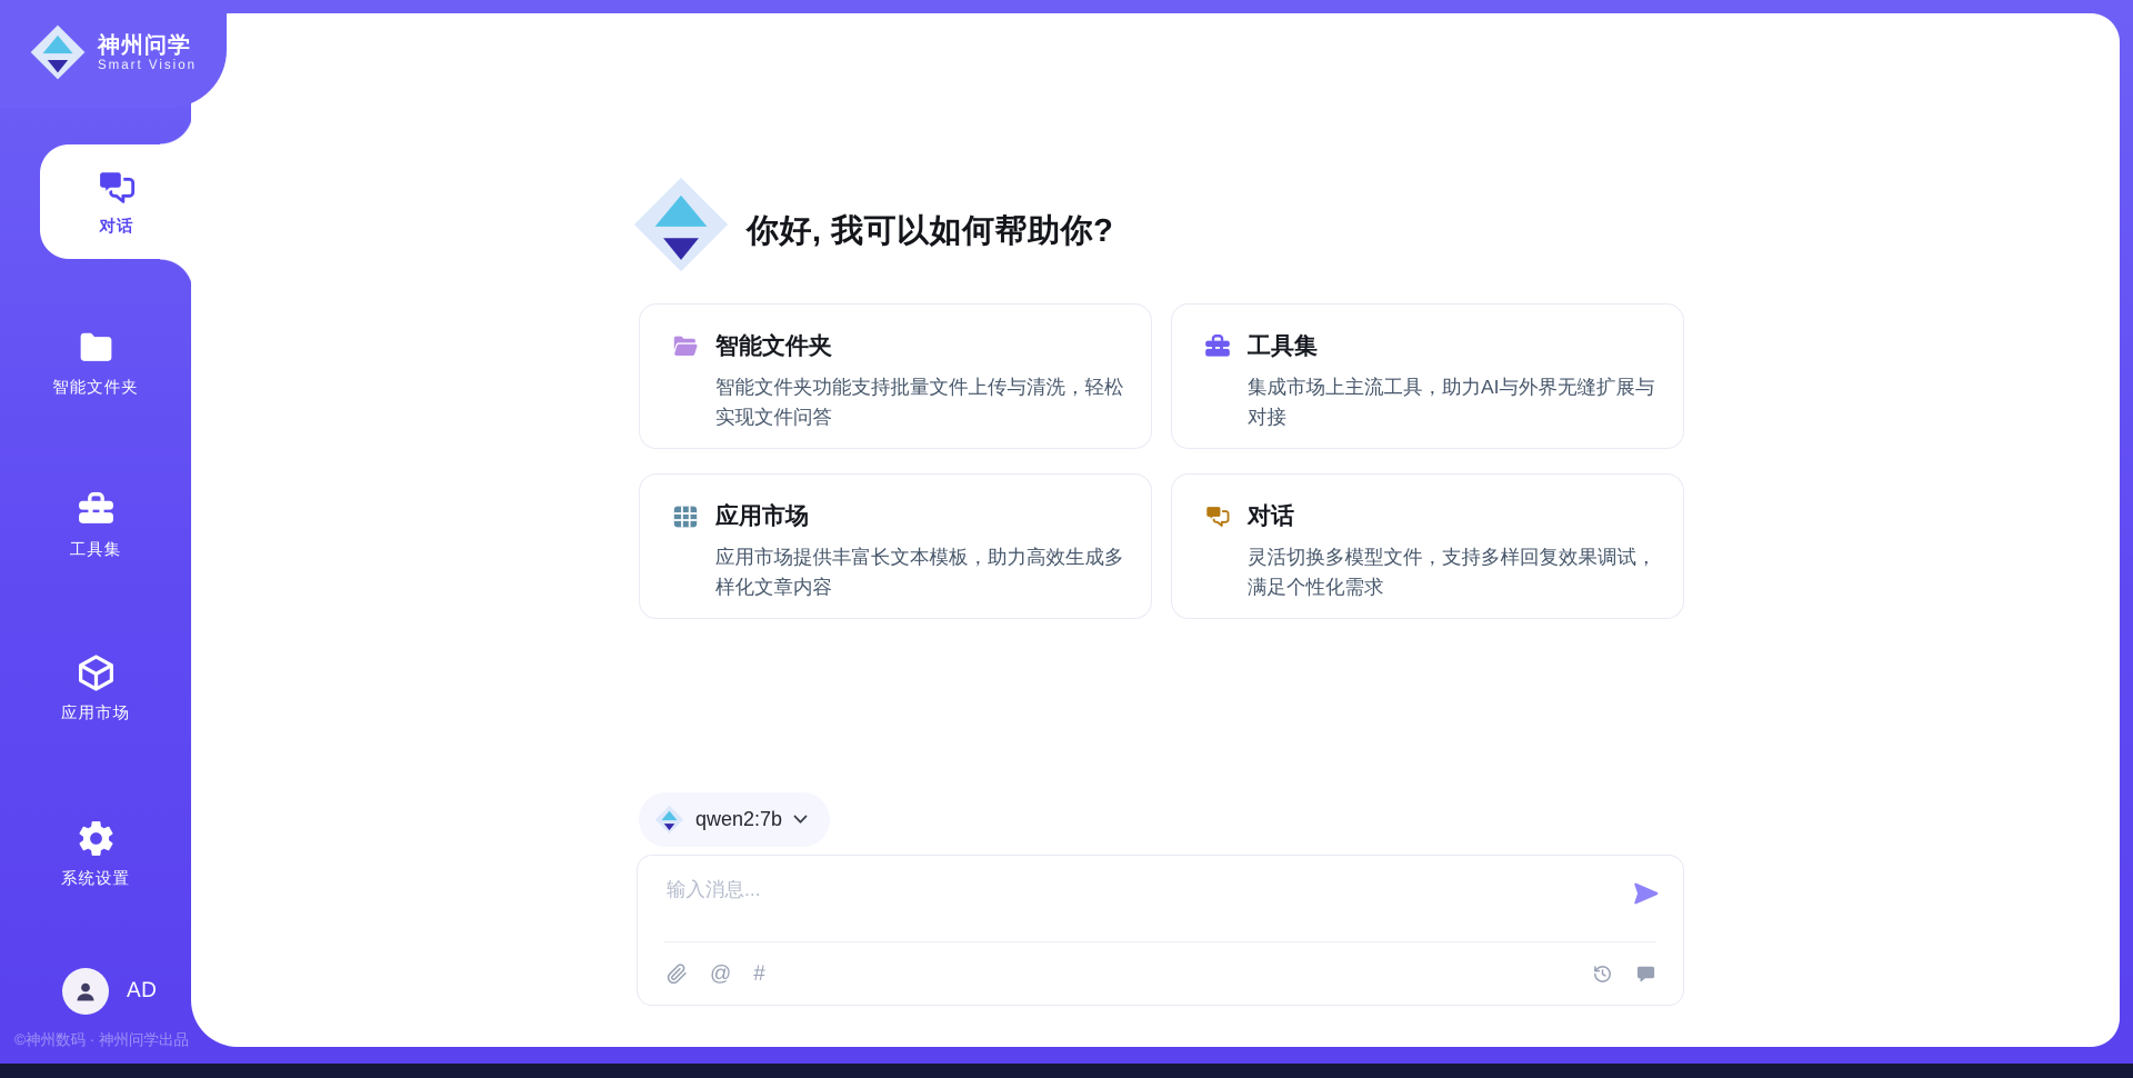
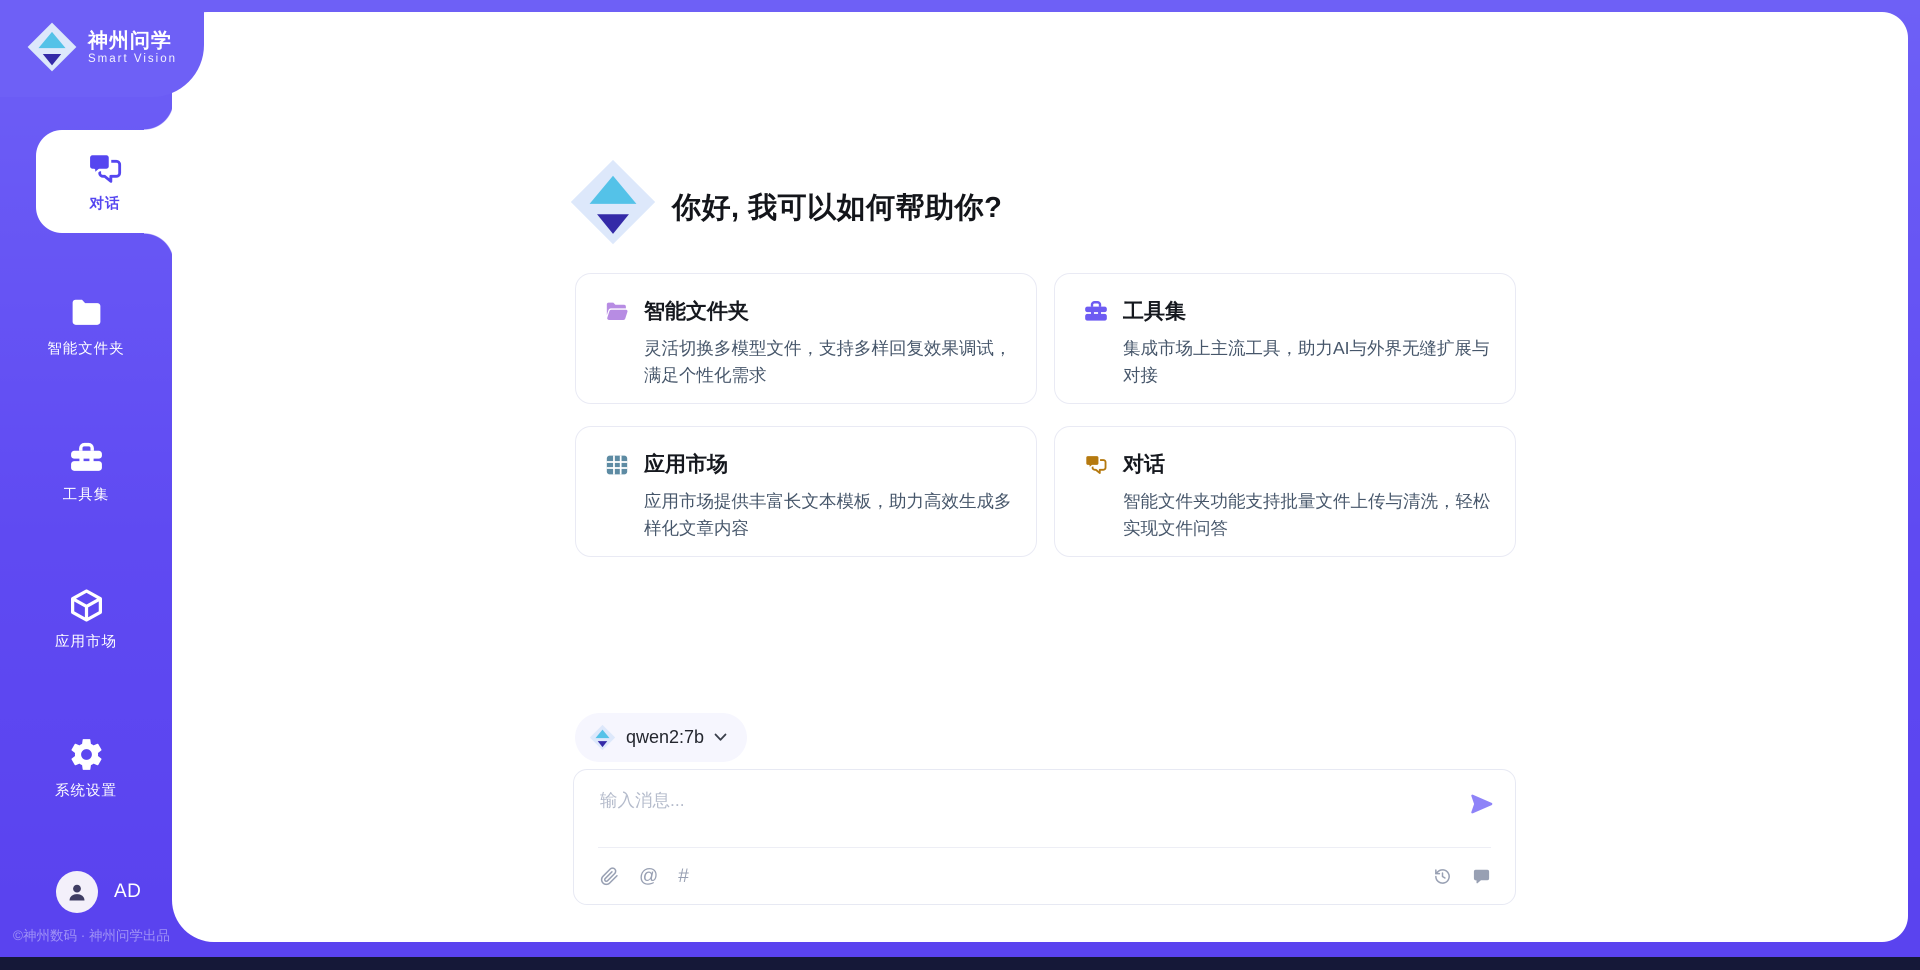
  神州问学
  Smart Vision
  对话
  智能文件夹
  工具集
  应用市场
  系统设置
  AD
  ©神州数码 · 神州问学出品
  你好, 我可以如何帮助你?
  智能文件夹
- 智能文件夹功能支持批量文件上传与清洗，轻松实现文件问答
+ 灵活切换多模型文件，支持多样回复效果调试，满足个性化需求
  工具集
  集成市场上主流工具，助力AI与外界无缝扩展与对接
  应用市场
  应用市场提供丰富长文本模板，助力高效生成多样化文章内容
  对话
- 灵活切换多模型文件，支持多样回复效果调试，满足个性化需求
+ 智能文件夹功能支持批量文件上传与清洗，轻松实现文件问答
  qwen2:7b
  输入消息...
  @
  #
